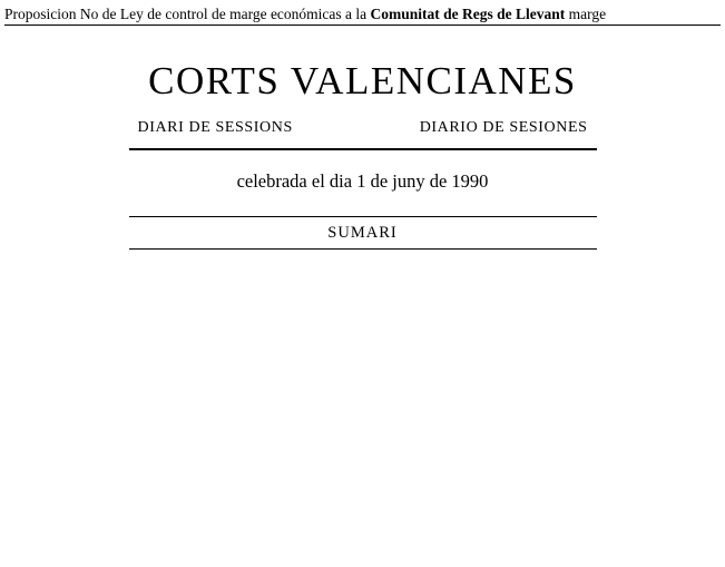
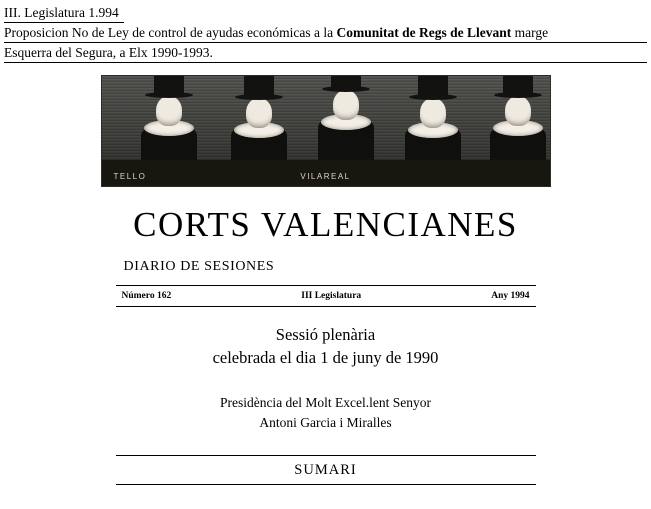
+ III. Legislatura 1.994
- Proposicion No de Ley de control de marge económicas a la Comunitat de Regs de Llevant marge
+ Proposicion No de Ley de control de ayudas económicas a la Comunitat de Regs de Llevant marge
+ Esquerra del Segura, a Elx 1990-1993.
+ TELLO
+ VILAREAL
  CORTS VALENCIANES
- DIARI DE SESSIONS
  DIARIO DE SESIONES
+ Número 162
+ III Legislatura
+ Any 1994
+ Sessió plenària
  celebrada el dia 1 de juny de 1990
+ Presidència del Molt Excel.lent Senyor
+ Antoni Garcia i Miralles
  SUMARI
